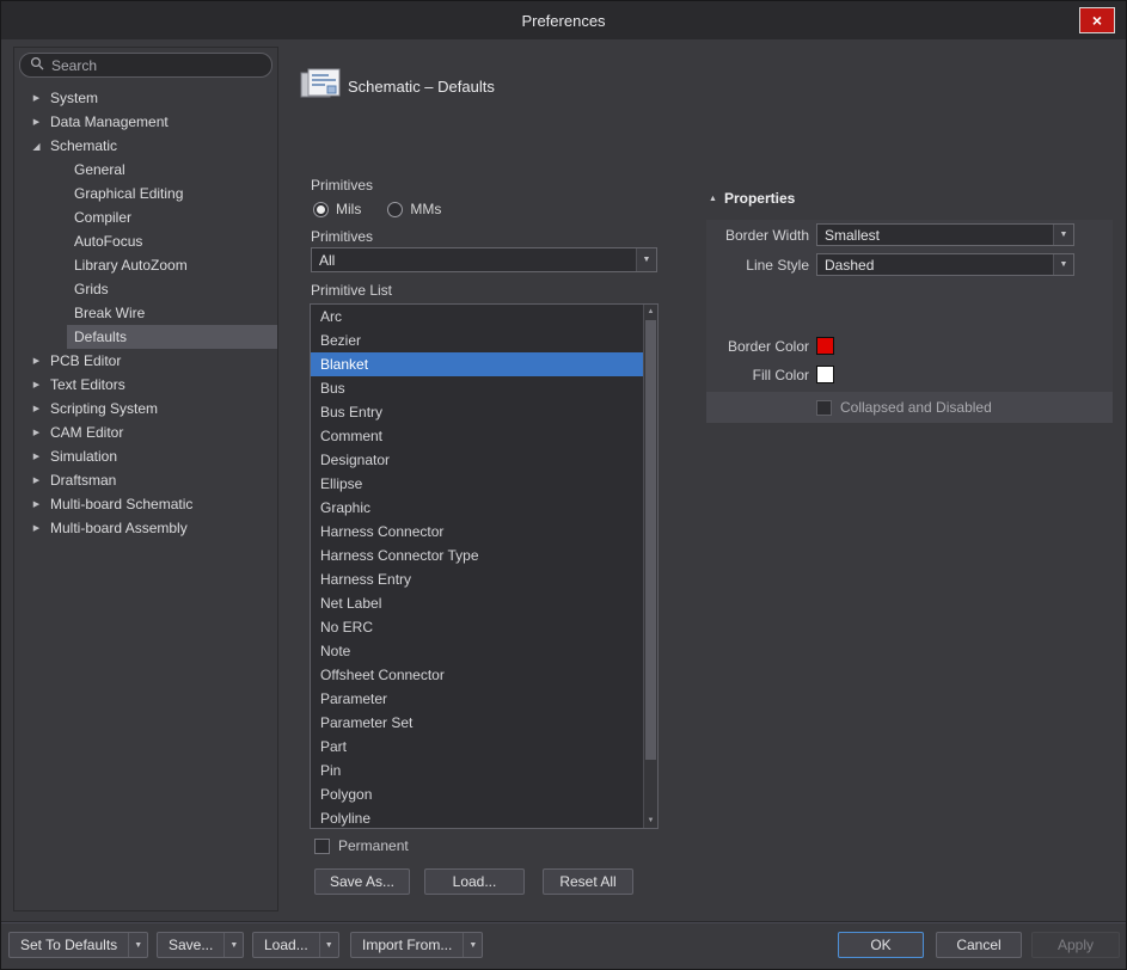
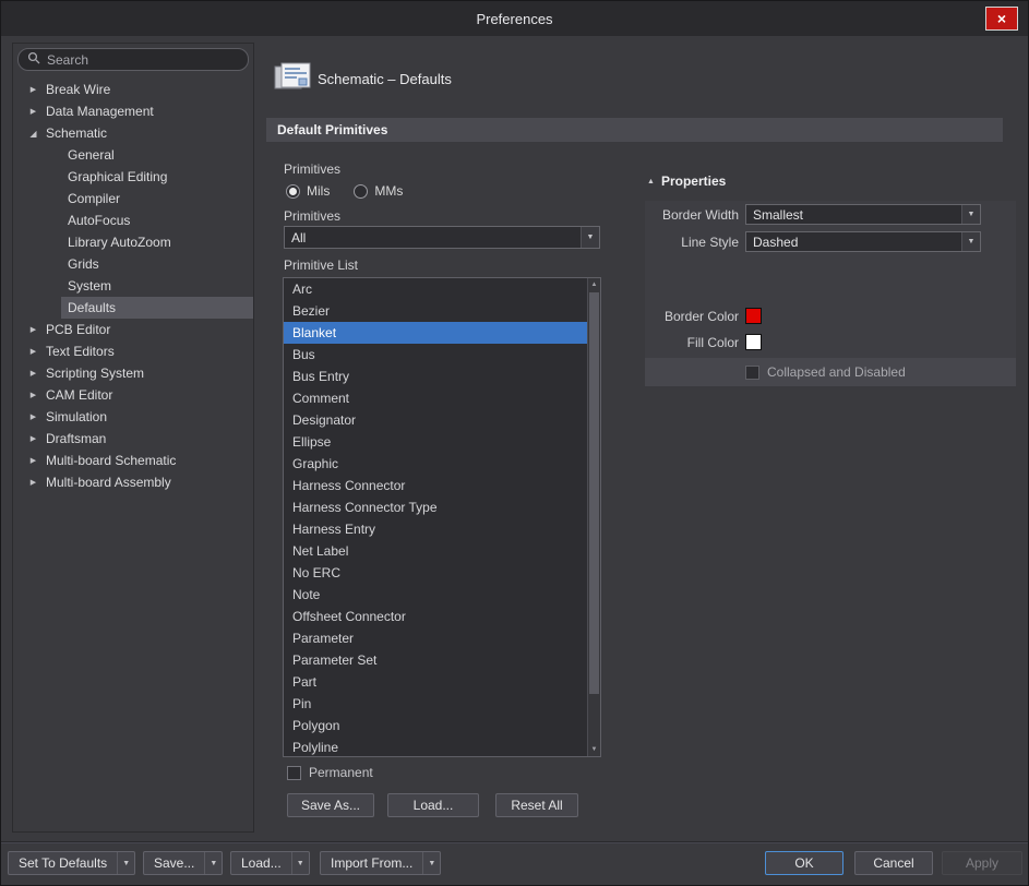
  Preferences
  ×
  Search
- System
+ Break Wire
  Data Management
  ◢
  Schematic
  General
  Graphical Editing
  Compiler
  AutoFocus
  Library AutoZoom
  Grids
- Break Wire
+ System
  Defaults
  PCB Editor
  Text Editors
  Scripting System
  CAM Editor
  Simulation
  Draftsman
  Multi-board Schematic
  Multi-board Assembly
  Schematic – Defaults
+ Default Primitives
  Primitives
  Mils
  MMs
  Primitives
  All
  Primitive List
  Arc
  Bezier
  Blanket
  Bus
  Bus Entry
  Comment
  Designator
  Ellipse
  Graphic
  Harness Connector
  Harness Connector Type
  Harness Entry
  Net Label
  No ERC
  Note
  Offsheet Connector
  Parameter
  Parameter Set
  Part
  Pin
  Polygon
  Polyline
  Permanent
  Save As...
  Load...
  Reset All
  Properties
  Border Width
  Smallest
  Line Style
  Dashed
  Border Color
  Fill Color
  Collapsed and Disabled
  Set To Defaults
  Save...
  Load...
  Import From...
  OK
  Cancel
  Apply
